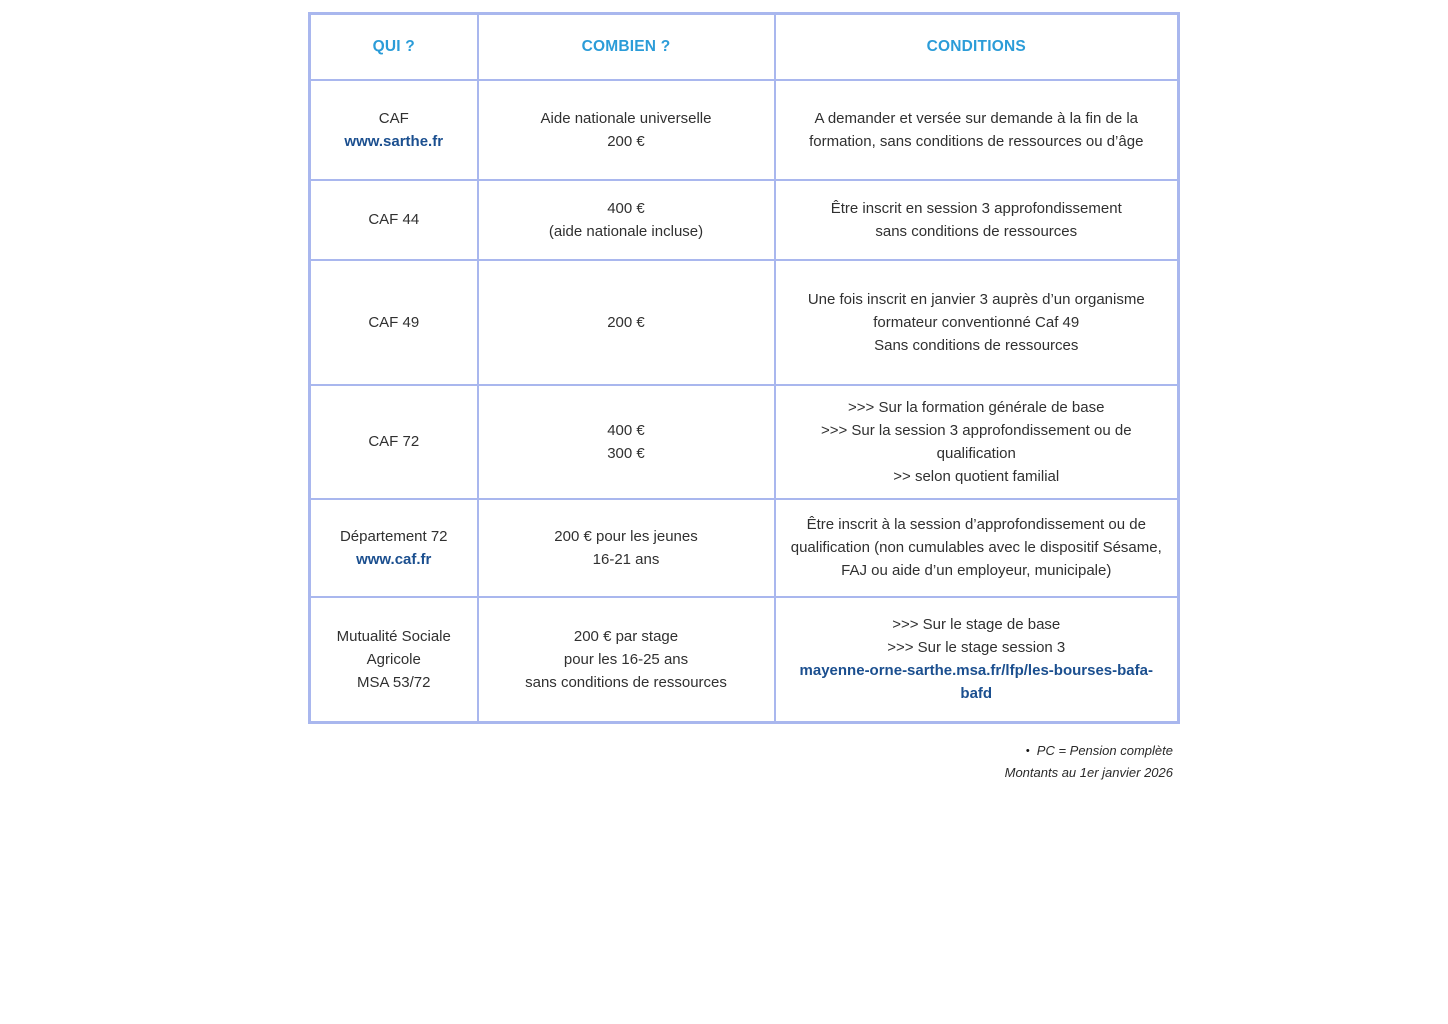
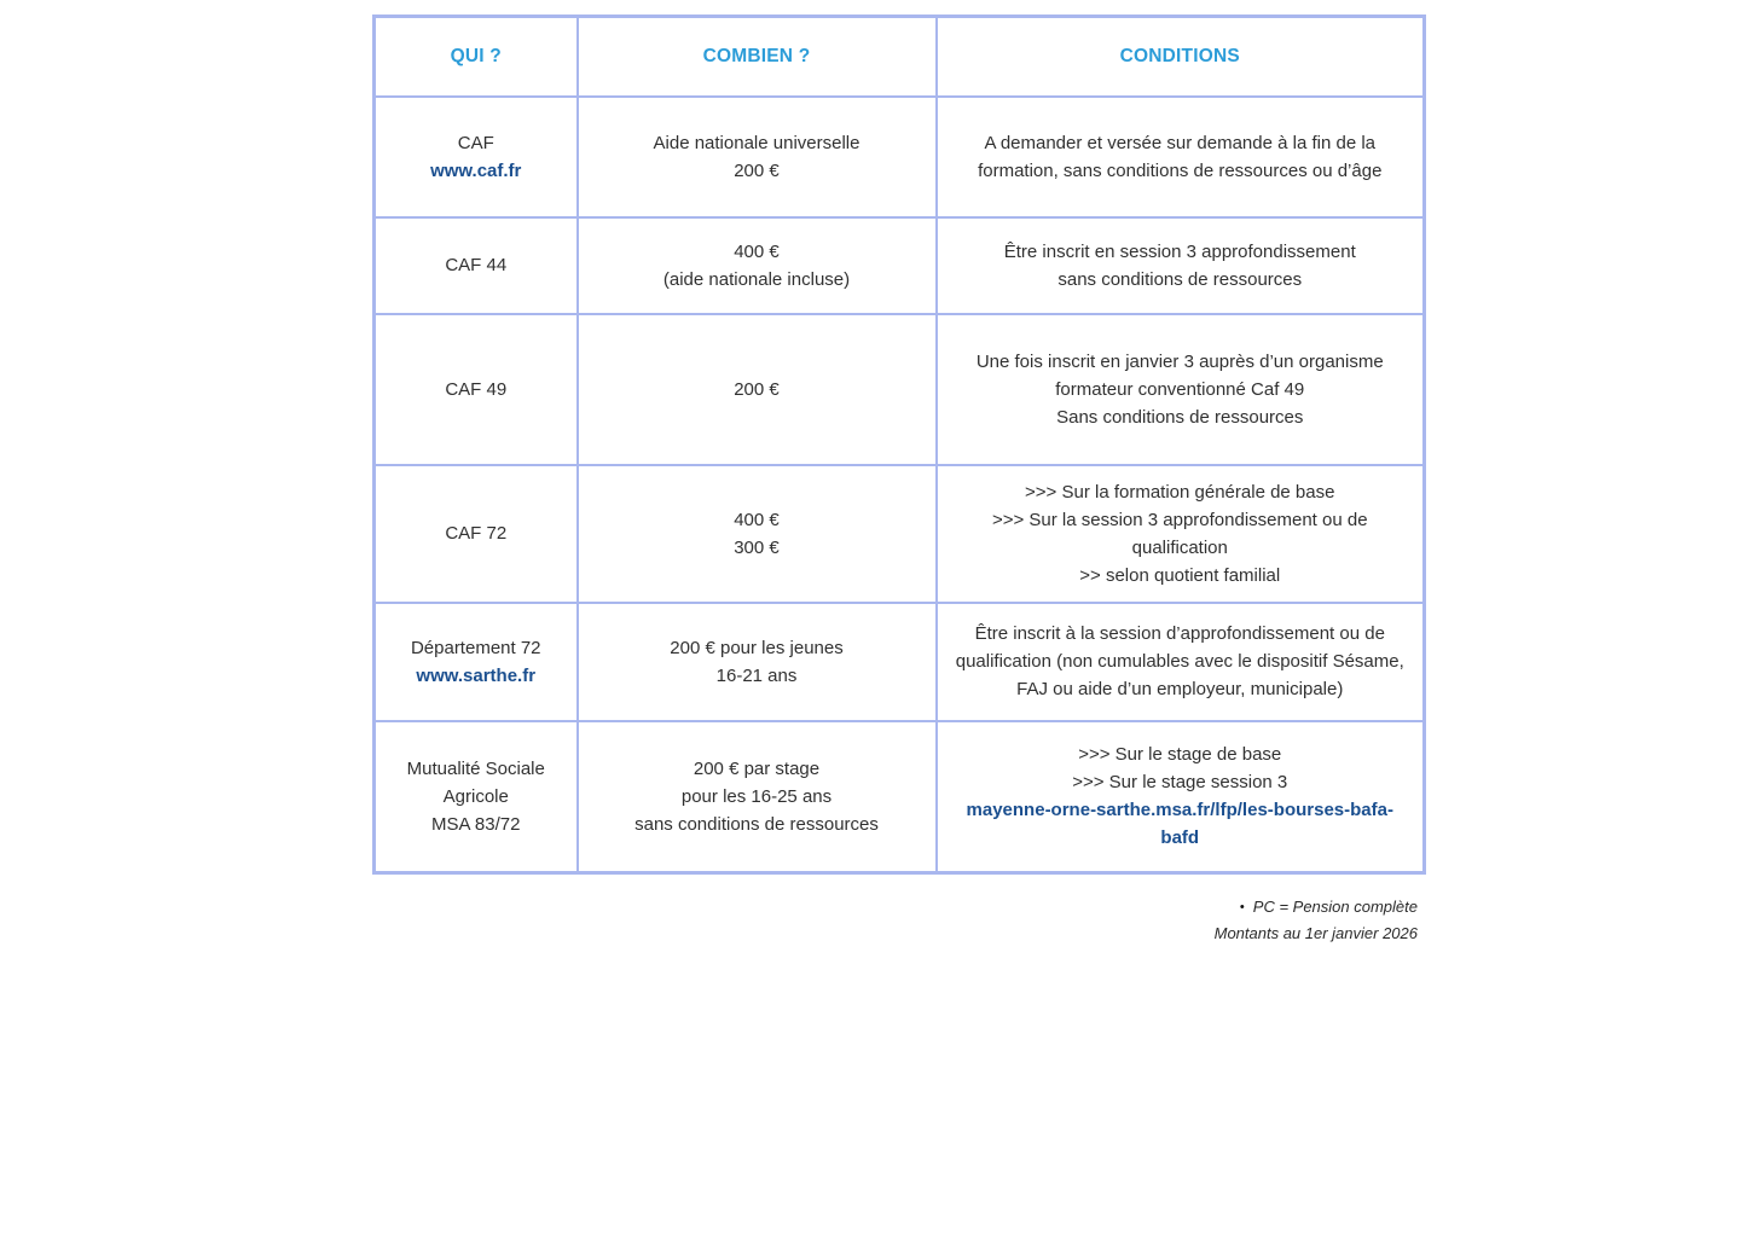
  QUI ?	COMBIEN ?	CONDITIONS
- CAFwww.sarthe.fr	Aide nationale universelle200 €	A demander et versée sur demande à la fin de la formation, sans conditions de ressources ou d’âge
+ CAFwww.caf.fr	Aide nationale universelle200 €	A demander et versée sur demande à la fin de la formation, sans conditions de ressources ou d’âge
  CAF 44	400 €(aide nationale incluse)	Être inscrit en session 3 approfondissementsans conditions de ressources
  CAF 49	200 €	Une fois inscrit en janvier 3 auprès d’un organisme formateur conventionné Caf 49Sans conditions de ressources
  CAF 72	400 €300 €	>>> Sur la formation générale de base>>> Sur la session 3 approfondissement ou de qualification>> selon quotient familial
- Département 72www.caf.fr	200 € pour les jeunes16-21 ans	Être inscrit à la session d’approfondissement ou de qualification (non cumulables avec le dispositif Sésame, FAJ ou aide d’un employeur, municipale)
+ Département 72www.sarthe.fr	200 € pour les jeunes16-21 ans	Être inscrit à la session d’approfondissement ou de qualification (non cumulables avec le dispositif Sésame, FAJ ou aide d’un employeur, municipale)
- Mutualité SocialeAgricoleMSA 53/72	200 € par stagepour les 16-25 anssans conditions de ressources	>>> Sur le stage de base>>> Sur le stage session 3mayenne-orne-sarthe.msa.fr/lfp/les-bourses-bafa-bafd
+ Mutualité SocialeAgricoleMSA 83/72	200 € par stagepour les 16-25 anssans conditions de ressources	>>> Sur le stage de base>>> Sur le stage session 3mayenne-orne-sarthe.msa.fr/lfp/les-bourses-bafa-bafd
  • PC = Pension complète
  Montants au 1er janvier 2026
